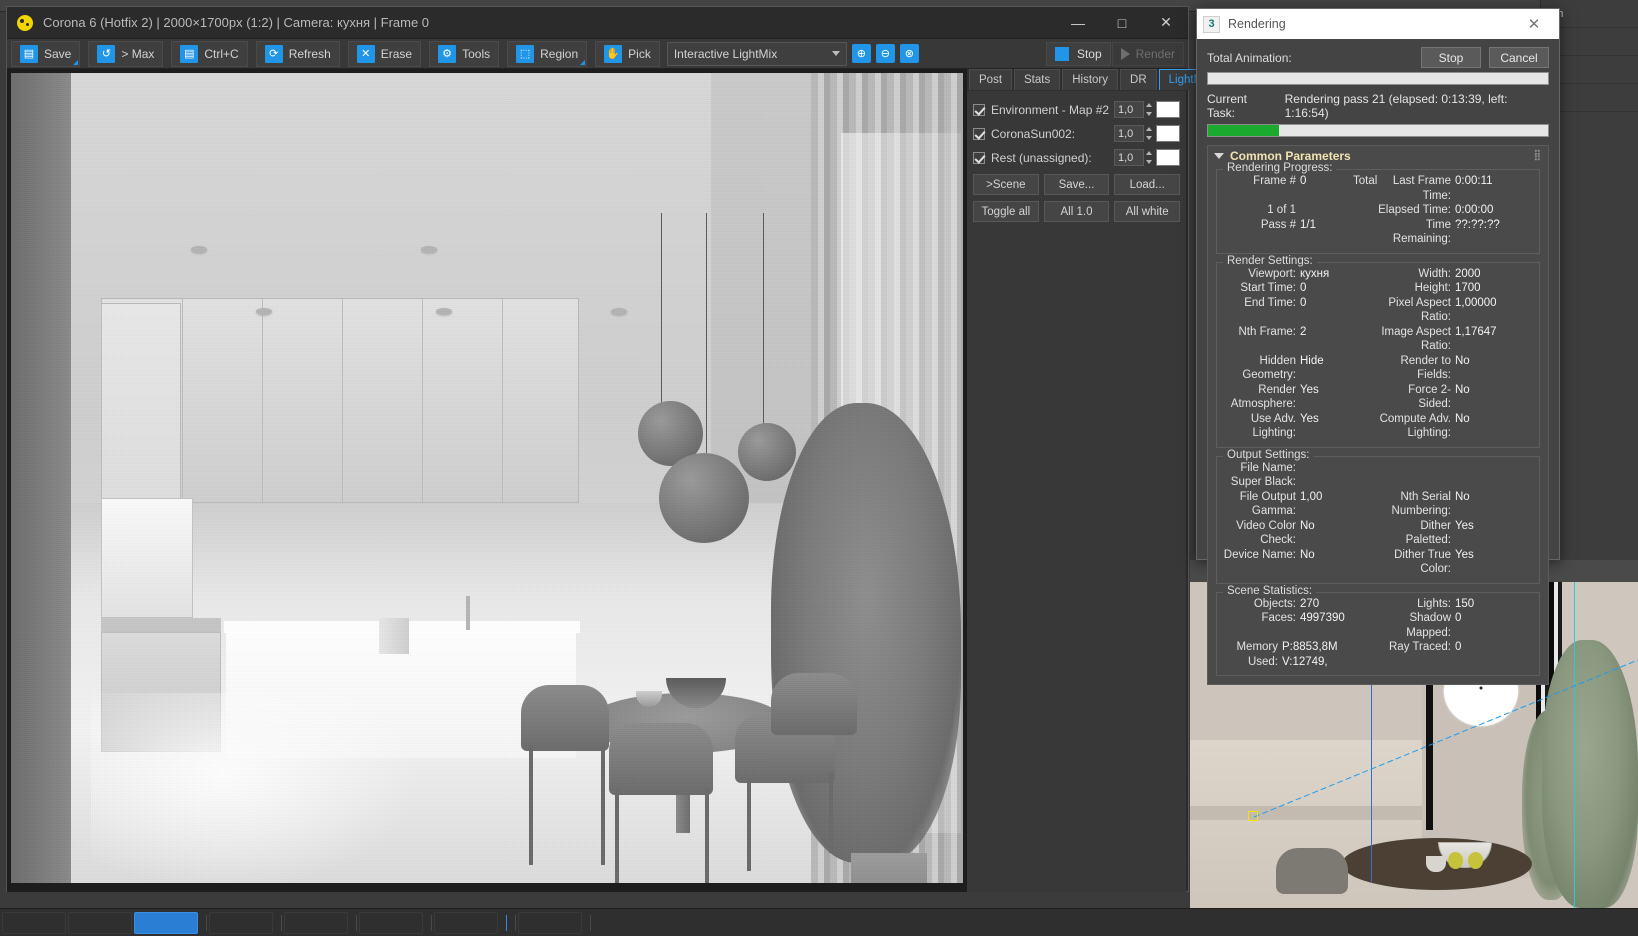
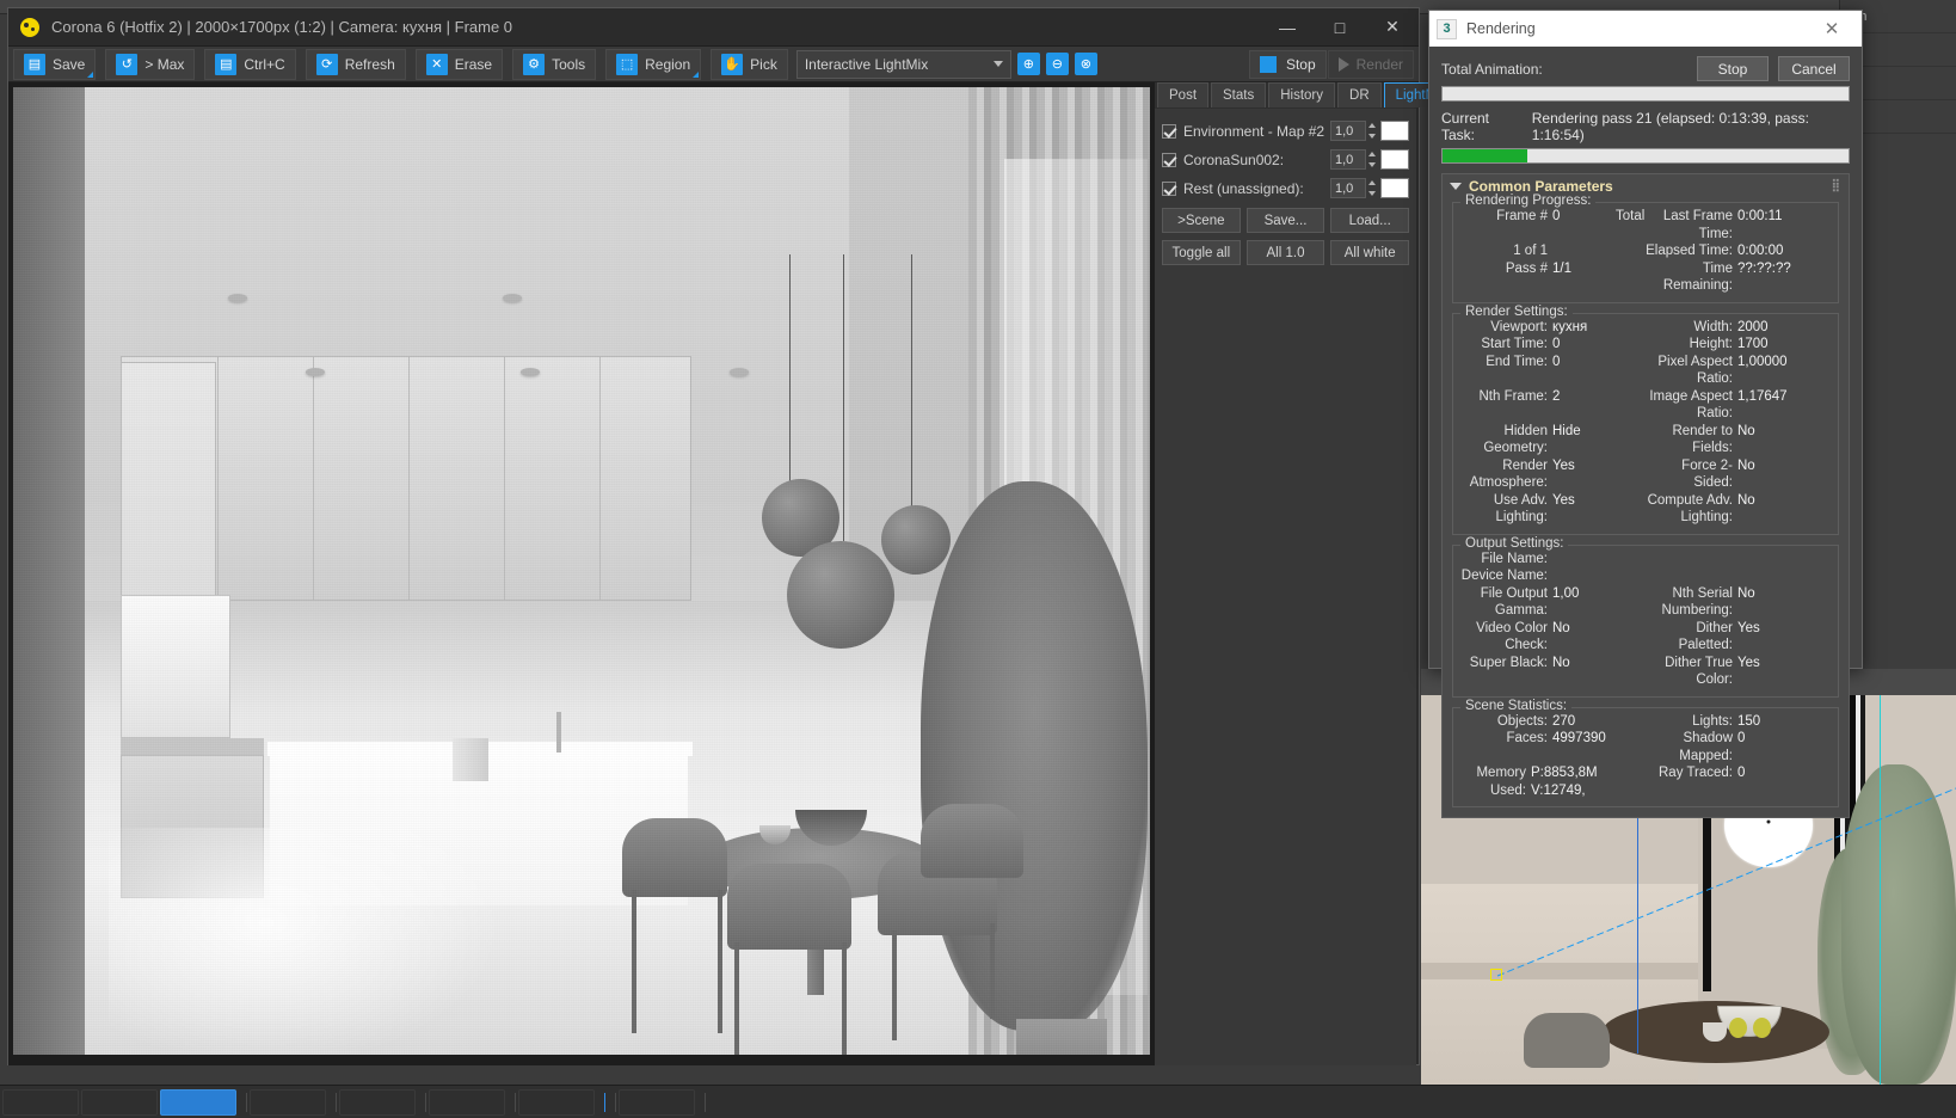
  Corona 6 (Hotfix 2) | 2000×1700px (1:2) | Camera: кухня | Frame 0
  —
  □
  ✕
  ▤
  Save
  ↺
  > Max
  ▤
  Ctrl+C
  ⟳
  Refresh
  ✕
  Erase
  ⚙
  Tools
  ⬚
  Region
  ✋
  Pick
  Interactive LightMix
  ⊕
  ⊖
  ⊗
  Stop
  Render
  Post
  Stats
  History
  DR
  Environment - Map #2
  1,0
  CoronaSun002:
  1,0
  Rest (unassigned):
  1,0
  >Scene
  Save...
  Load...
  Toggle all
  All 1.0
  All white
  3
  Rendering
  ✕
  Total Animation:
  Stop
  Cancel
  Current Task:
- Rendering pass 21 (elapsed: 0:13:39, left: 1:16:54)
+ Rendering pass 21 (elapsed: 0:13:39, pass: 1:16:54)
  Common Parameters
  ⣿
  Rendering Progress:
  Frame #
  0
  Last Frame Time:
  0:00:11
  1 of 1
  Elapsed Time:
  0:00:00
  Total
  Pass #
  1/1
  Time Remaining:
  ??:??:??
  Render Settings:
  Viewport:
  кухня
  Width:
  2000
  Start Time:
  0
  Height:
  1700
  End Time:
  0
  Pixel Aspect Ratio:
  1,00000
  Nth Frame:
  2
  Image Aspect Ratio:
  1,17647
  Hidden Geometry:
  Hide
  Render to Fields:
  No
  Render Atmosphere:
  Yes
  Force 2-Sided:
  No
  Use Adv. Lighting:
  Yes
  Compute Adv. Lighting:
  No
  Output Settings:
  File Name:
- Super Black:
+ Device Name:
  File Output Gamma:
  1,00
  Nth Serial Numbering:
  No
  Video Color Check:
  No
  Dither Paletted:
  Yes
- Device Name:
+ Super Black:
  No
  Dither True Color:
  Yes
  Scene Statistics:
  Objects:
  270
  Lights:
  150
  Faces:
  4997390
  Shadow Mapped:
  0
  Memory Used:
  P:8853,8M V:12749,
  Ray Traced:
  0
